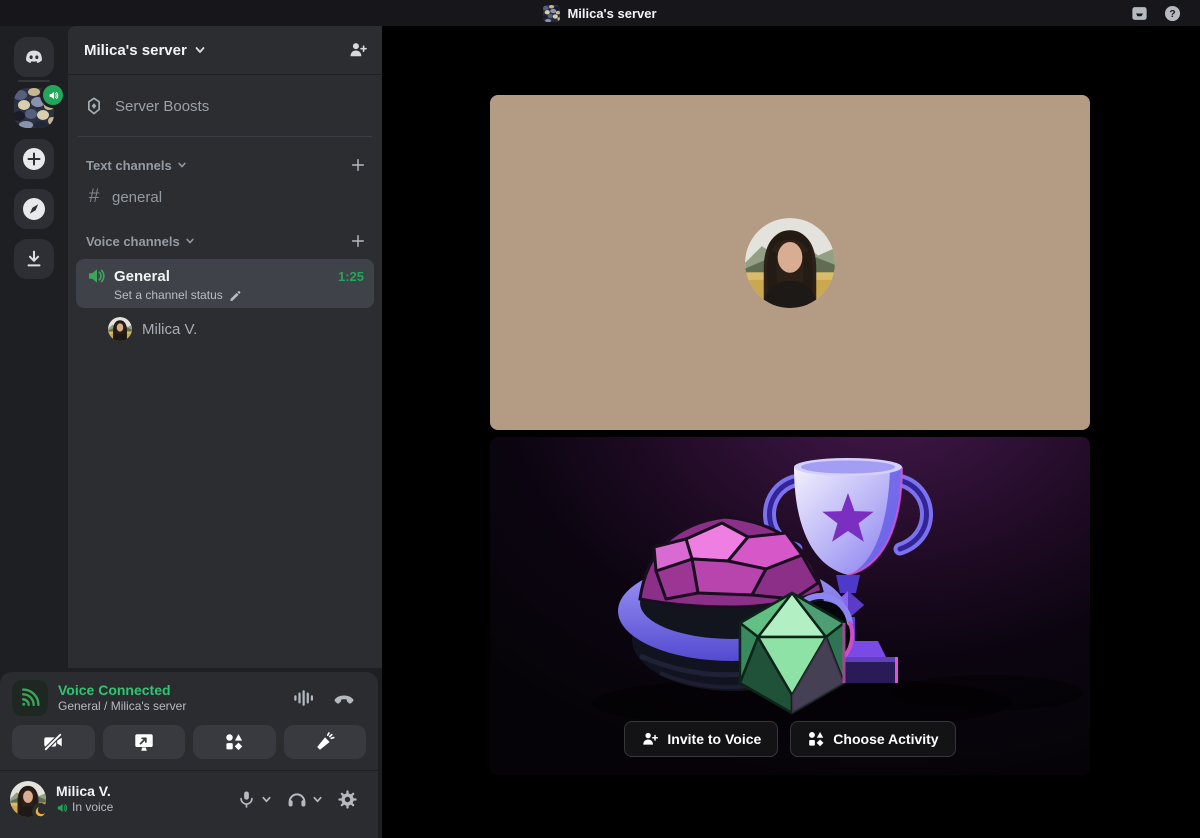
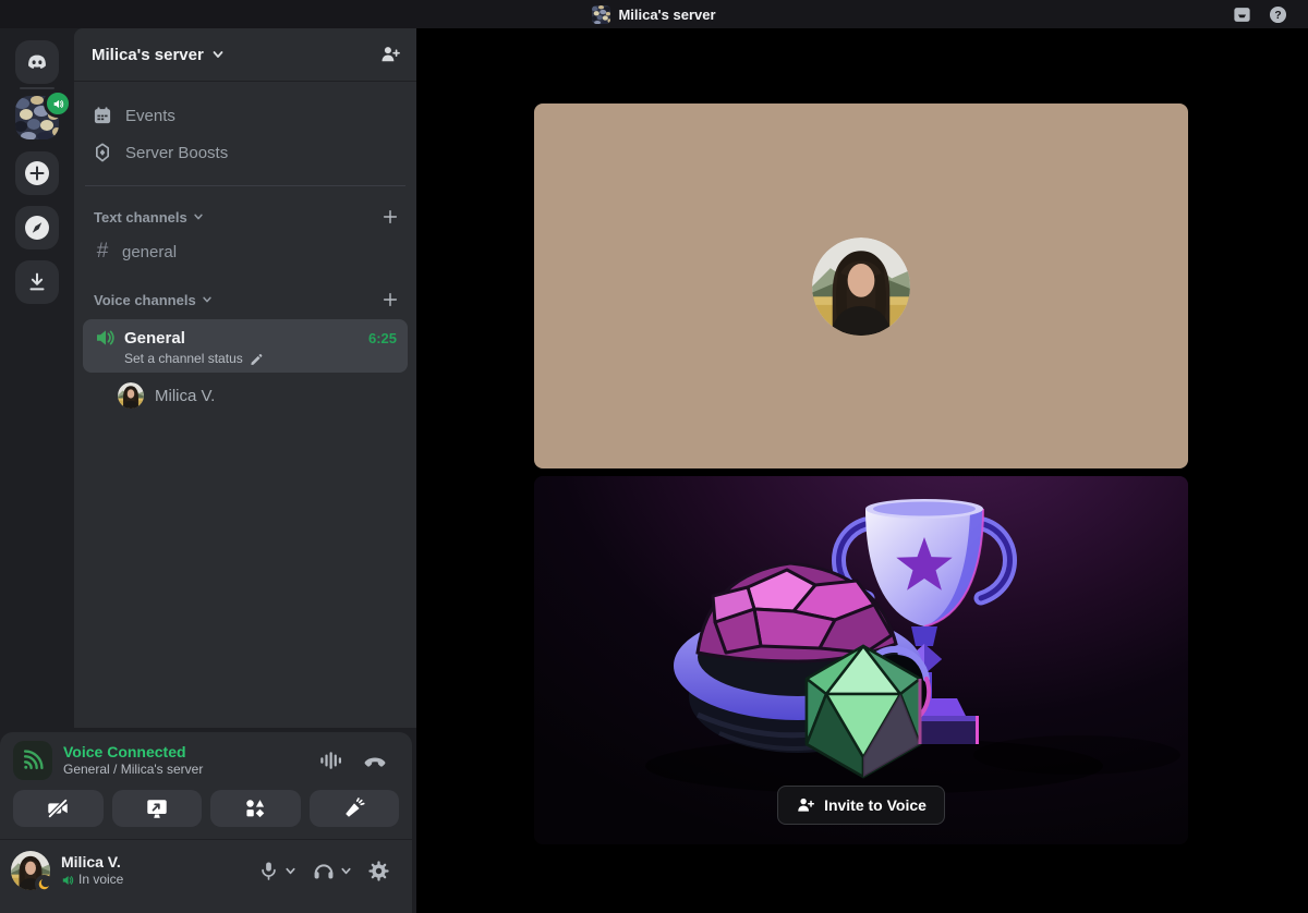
  Milica's server
  ?
  Milica's server
+ Events
  Server Boosts
  Text channels
  #
  general
  Voice channels
  General
- 1:25
+ 6:25
  Set a channel status
  Milica V.
  Voice Connected
  General / Milica's server
  Milica V.
  In voice
  Invite to Voice
- Choose Activity
